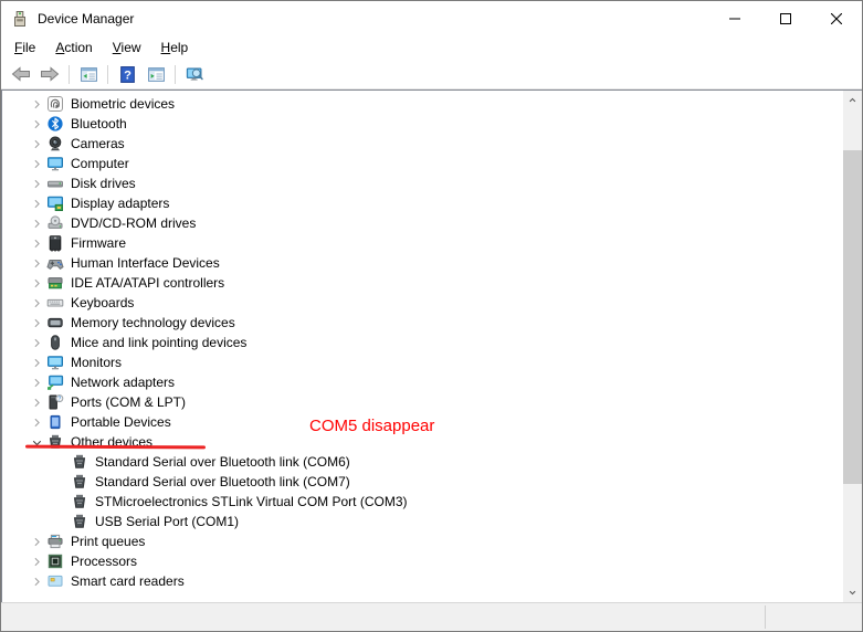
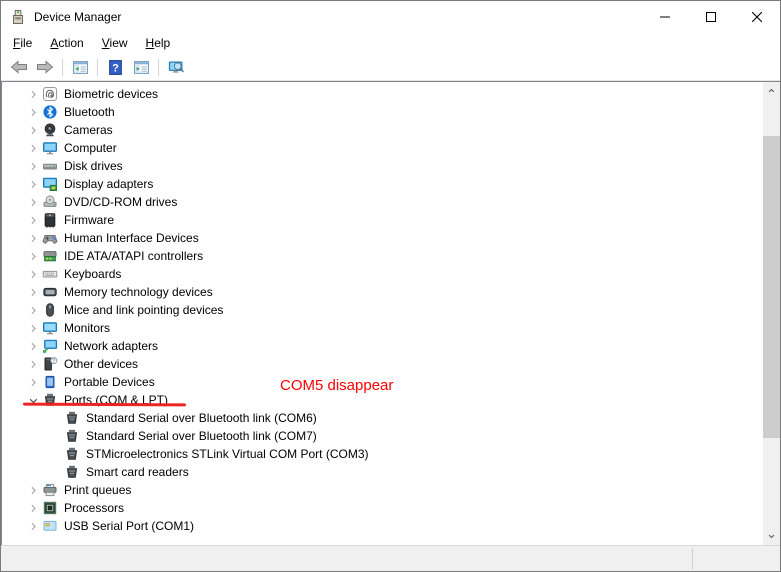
  Device Manager
  File
  Action
  View
  Help
  ?
  Biometric devices
  Bluetooth
  Cameras
  Computer
  Disk drives
  Display adapters
  DVD/CD-ROM drives
  Firmware
  Human Interface Devices
  IDE ATA/ATAPI controllers
  Keyboards
  Memory technology devices
  Mice and link pointing devices
  Monitors
  Network adapters
- Ports (COM & LPT)
+ Other devices
  Portable Devices
- Other devices
+ Ports (COM & LPT)
  Standard Serial over Bluetooth link (COM6)
  Standard Serial over Bluetooth link (COM7)
  STMicroelectronics STLink Virtual COM Port (COM3)
- USB Serial Port (COM1)
+ Smart card readers
  Print queues
  Processors
- Smart card readers
+ USB Serial Port (COM1)
  COM5 disappear
